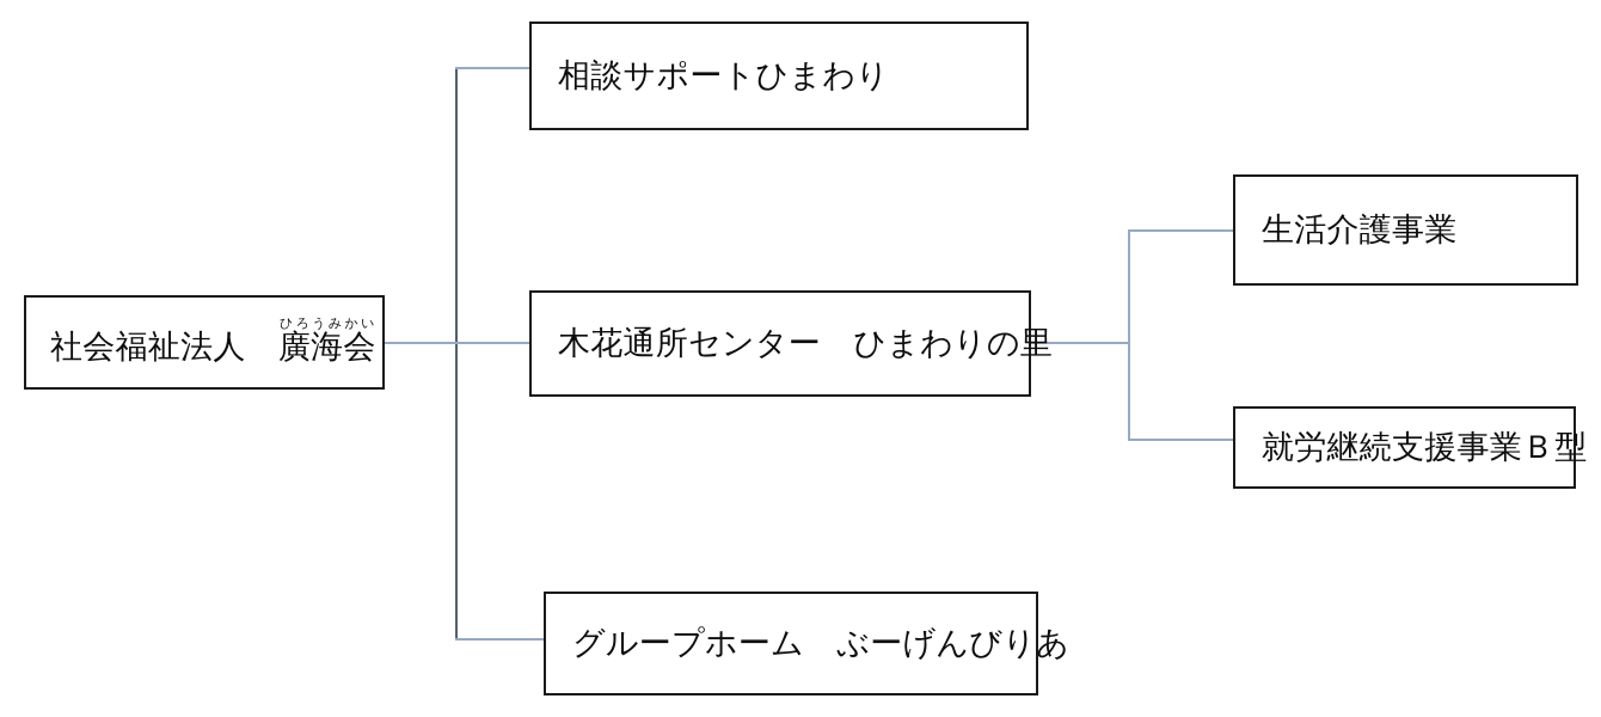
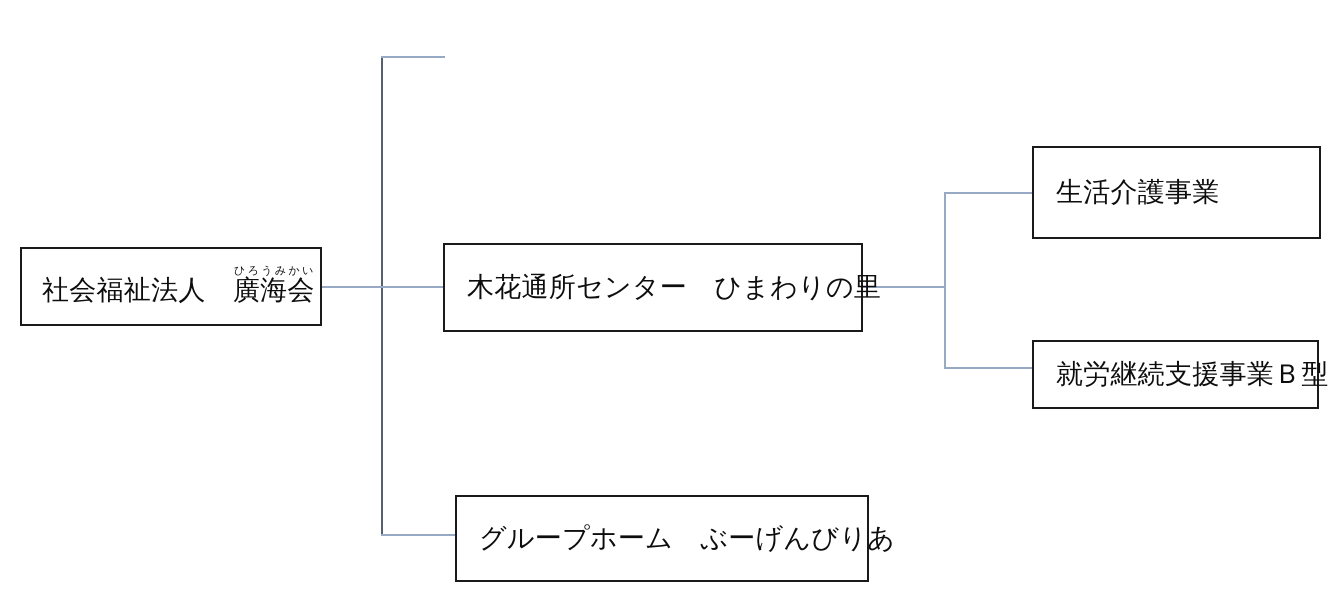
  社会福祉法人 廣海会ひろうみかい
- 相談サポートひまわり
  木花通所センター ひまわりの里
  グループホーム ぶーげんびりあ
  生活介護事業
  就労継続支援事業Ｂ型
